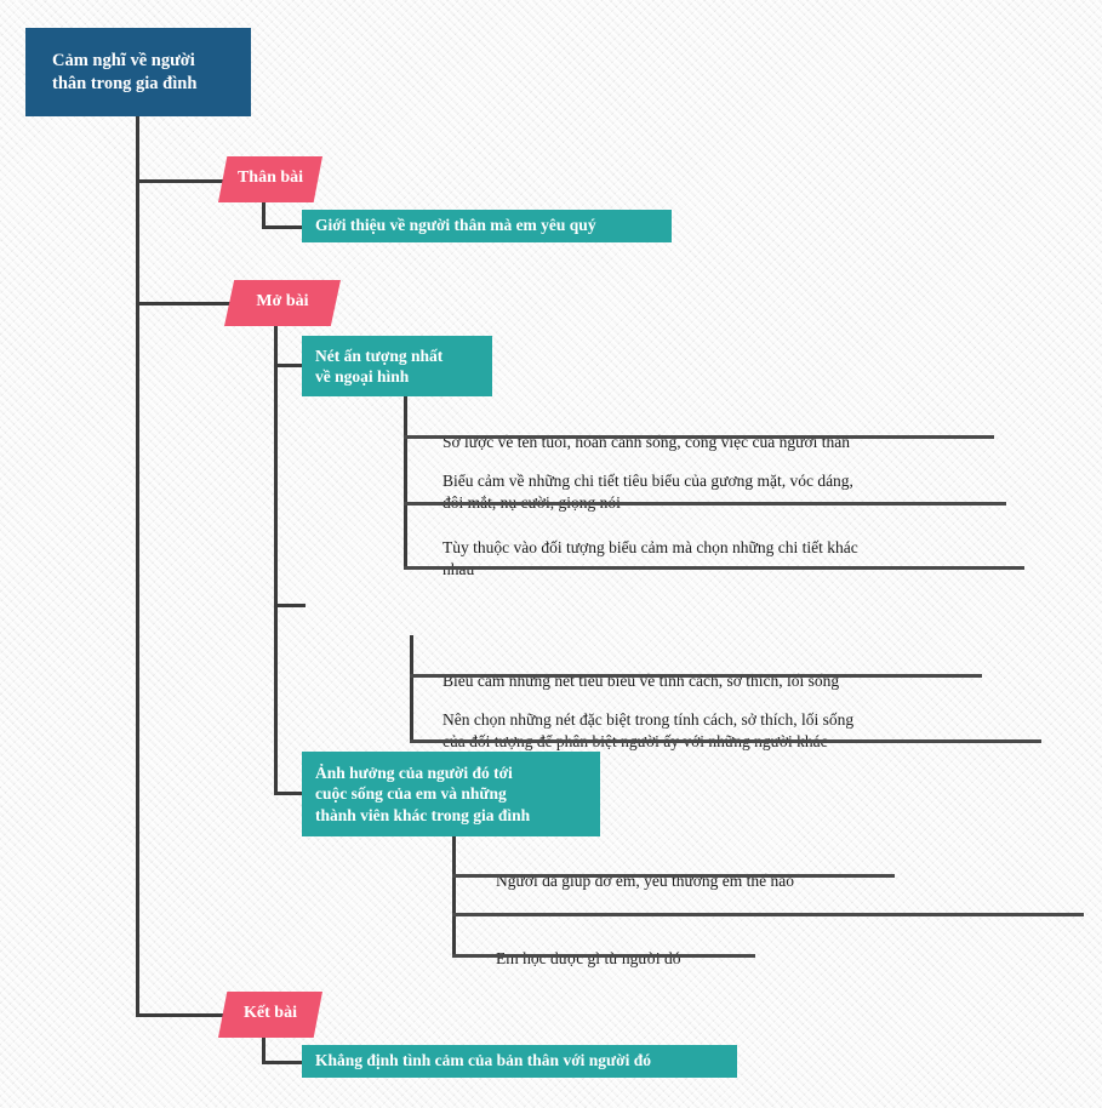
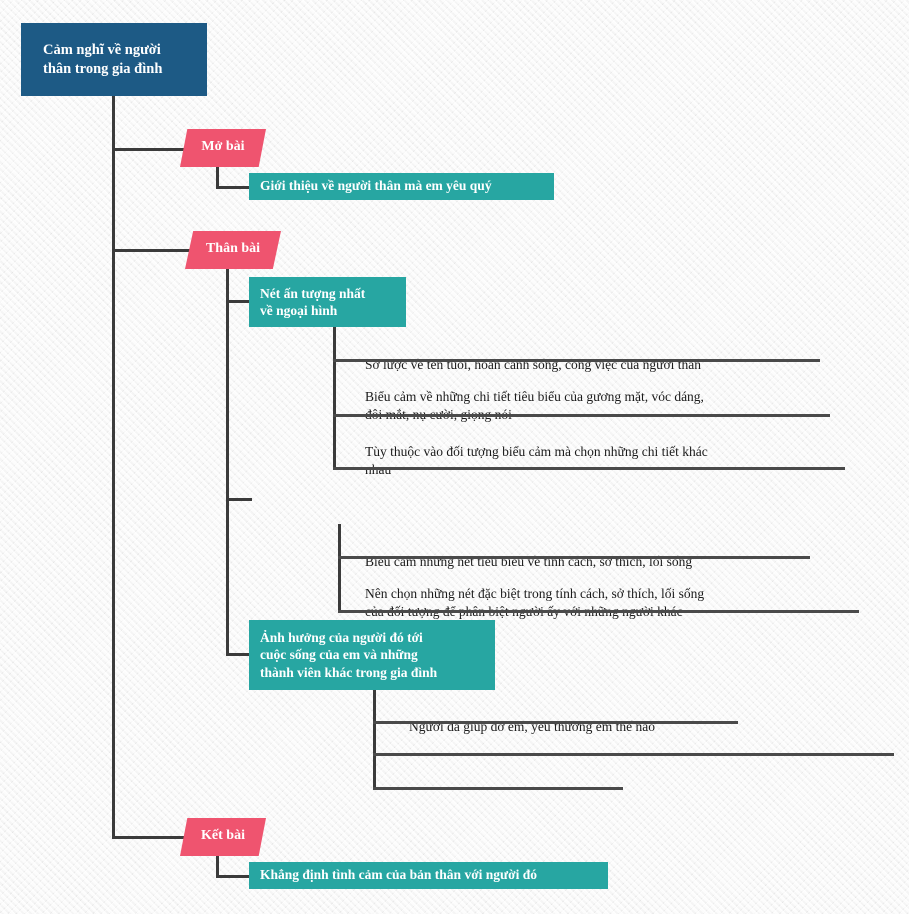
  Cảm nghĩ về người
  thân trong gia đình
- Thân bài
+ Mở bài
  Giới thiệu về người thân mà em yêu quý
- Mở bài
+ Thân bài
  Nét ấn tượng nhất
  về ngoại hình
  Sơ lược về tên tuổi, hoàn cảnh sống, công việc của người thân
  Biểu cảm về những chi tiết tiêu biểu của gương mặt, vóc dáng,
  Tùy thuộc vào đối tượng biểu cảm mà chọn những chi tiết khác
  Biểu cảm những nét tiêu biểu về tính cách, sở thích, lối sống
  Nên chọn những nét đặc biệt trong tính cách, sở thích, lối sống
  Ảnh hưởng của người đó tới
  cuộc sống của em và những
  thành viên khác trong gia đình
  Người đã giúp đỡ em, yêu thương em thế nào
- Em học được gì từ người đó
  Kết bài
  Khẳng định tình cảm của bản thân với người đó
